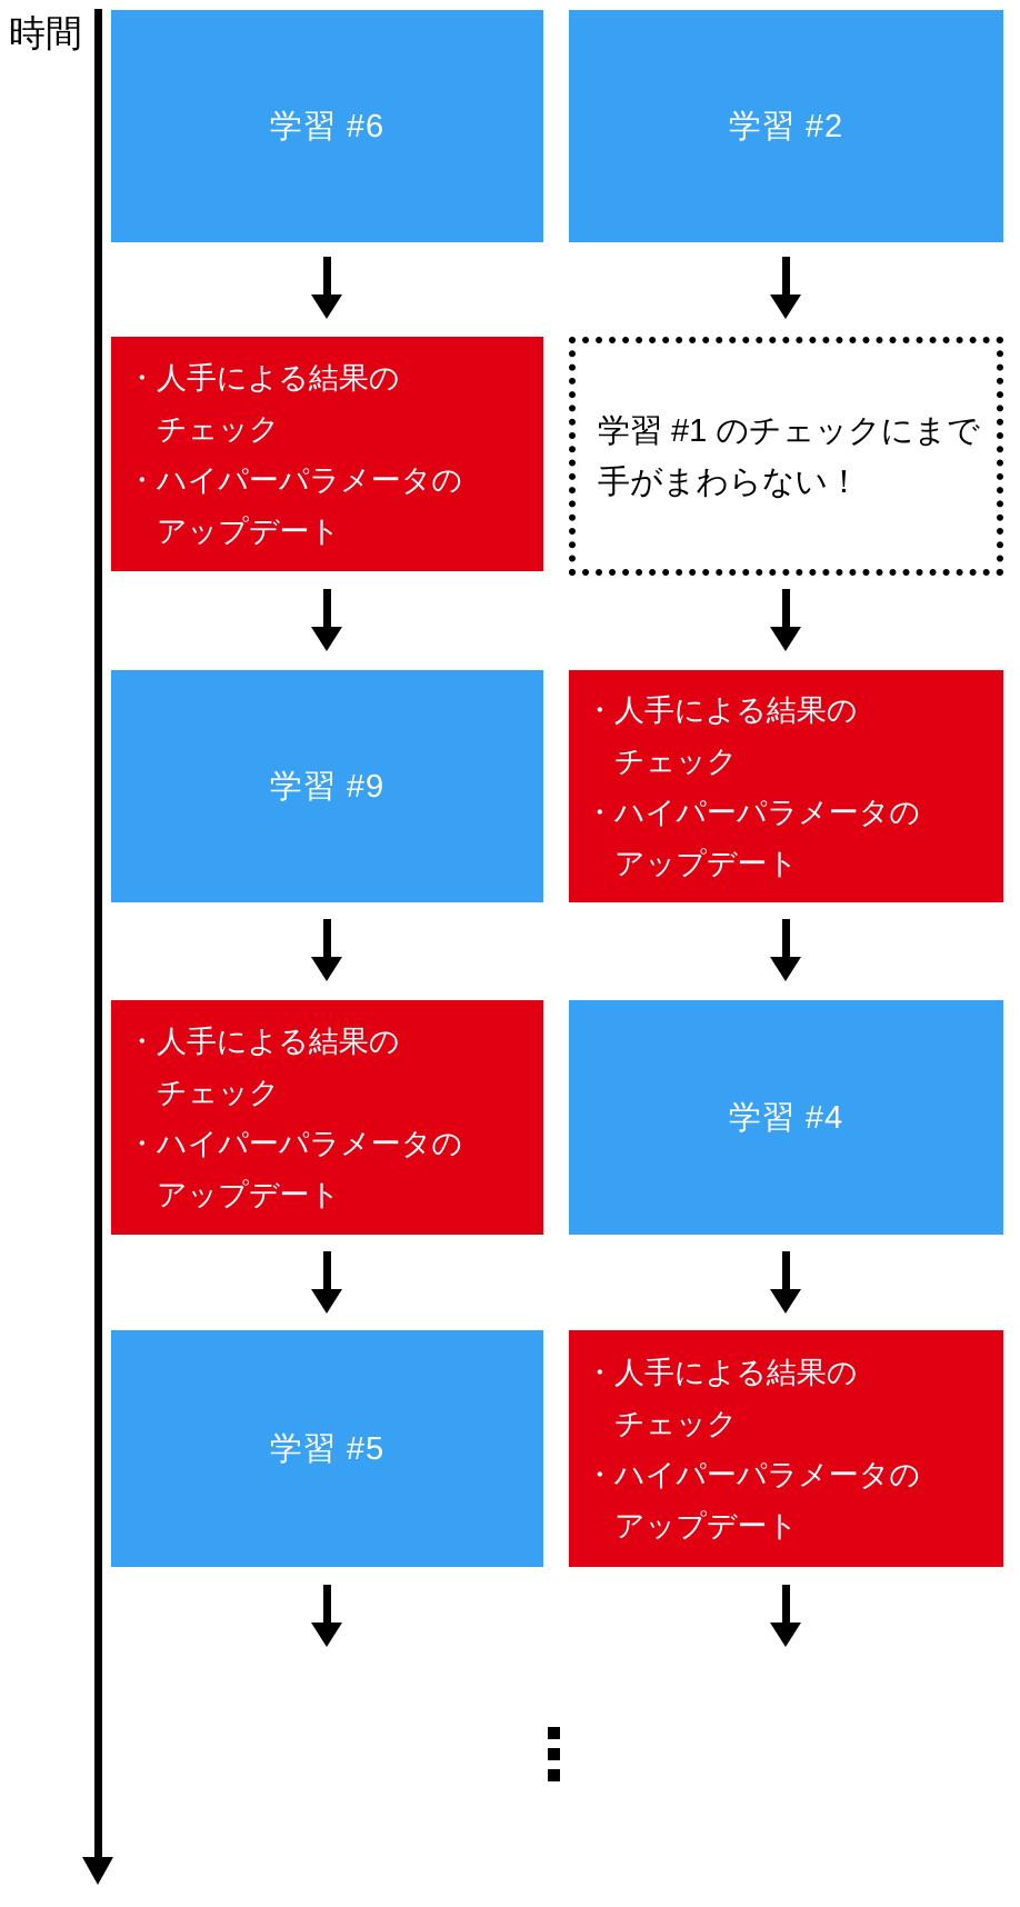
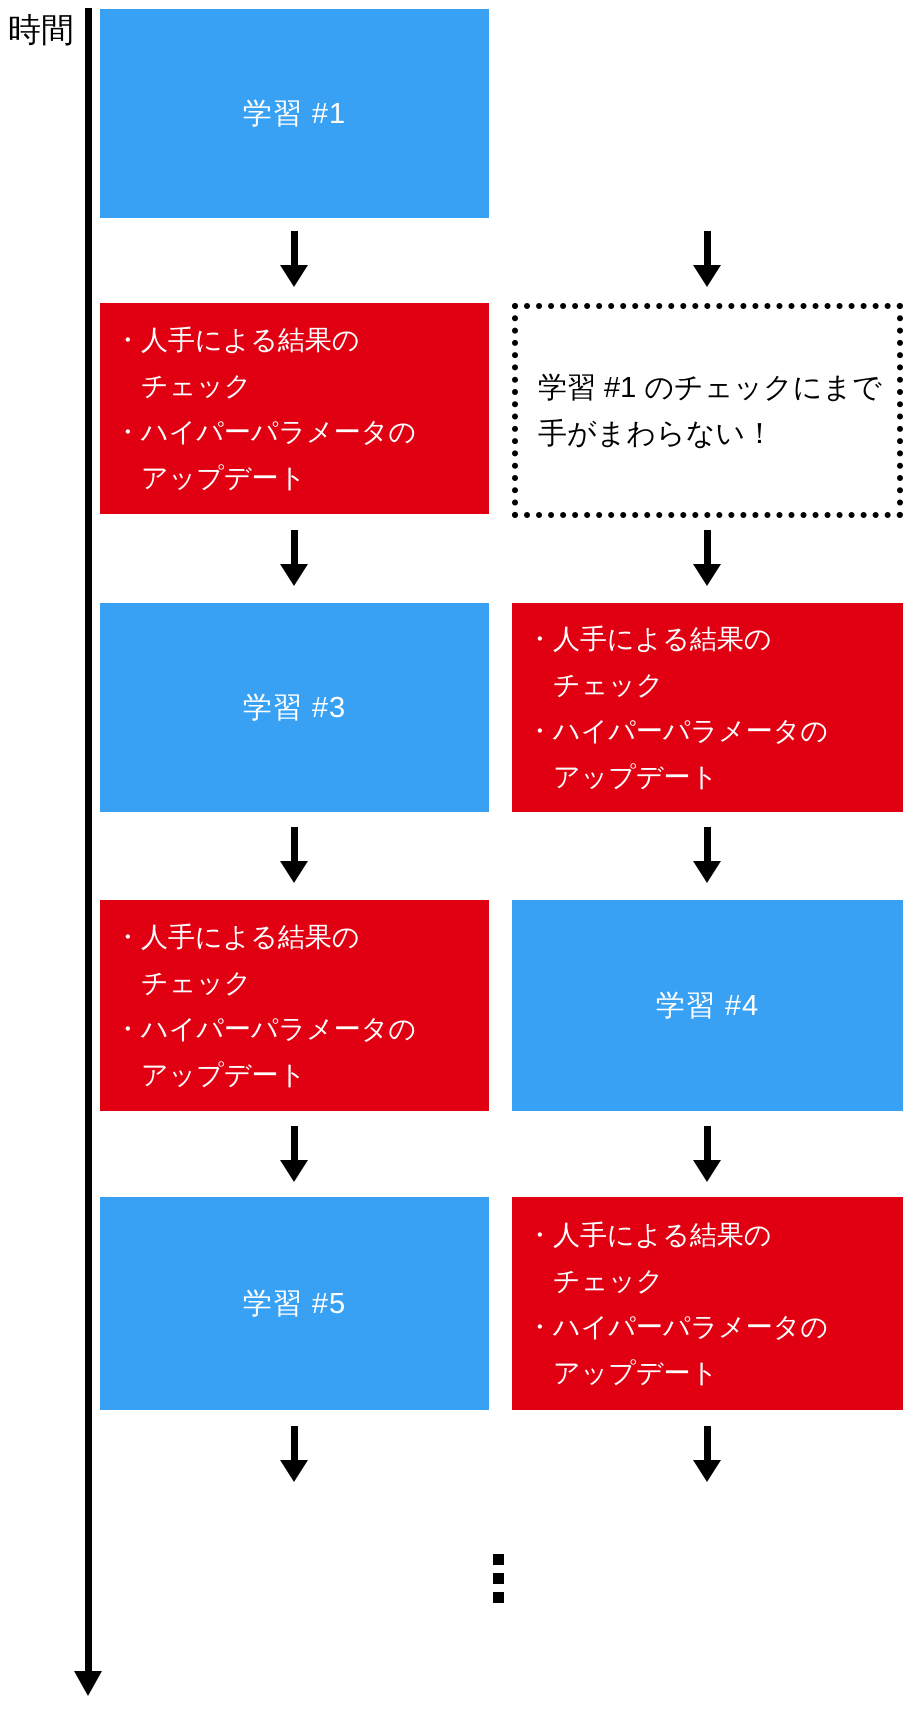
  時間
- 学習 #6
+ 学習 #1
- 学習 #2
  ・人手による結果の
  チェック
  ・ハイパーパラメータの
  アップデート
  学習 #1 のチェックにまで
  手がまわらない！
- 学習 #9
+ 学習 #3
  ・人手による結果の
  チェック
  ・ハイパーパラメータの
  アップデート
  ・人手による結果の
  チェック
  ・ハイパーパラメータの
  アップデート
  学習 #4
  学習 #5
  ・人手による結果の
  チェック
  ・ハイパーパラメータの
  アップデート
